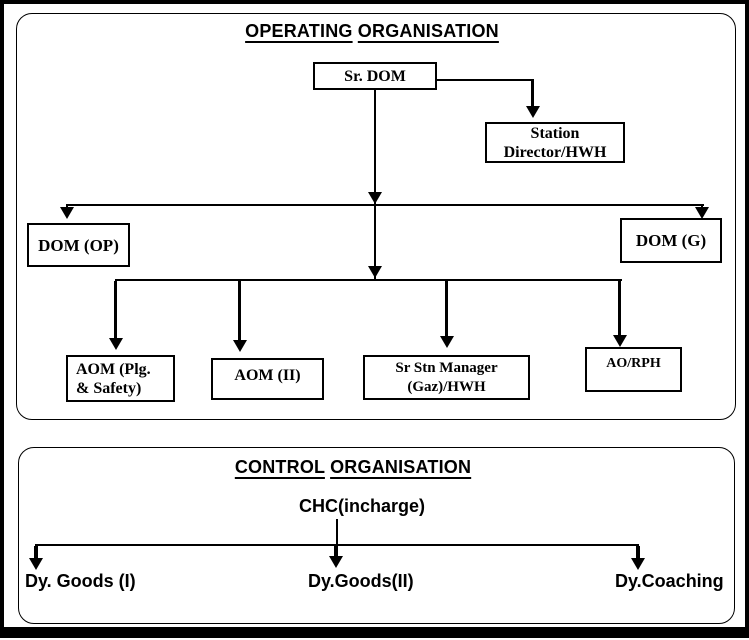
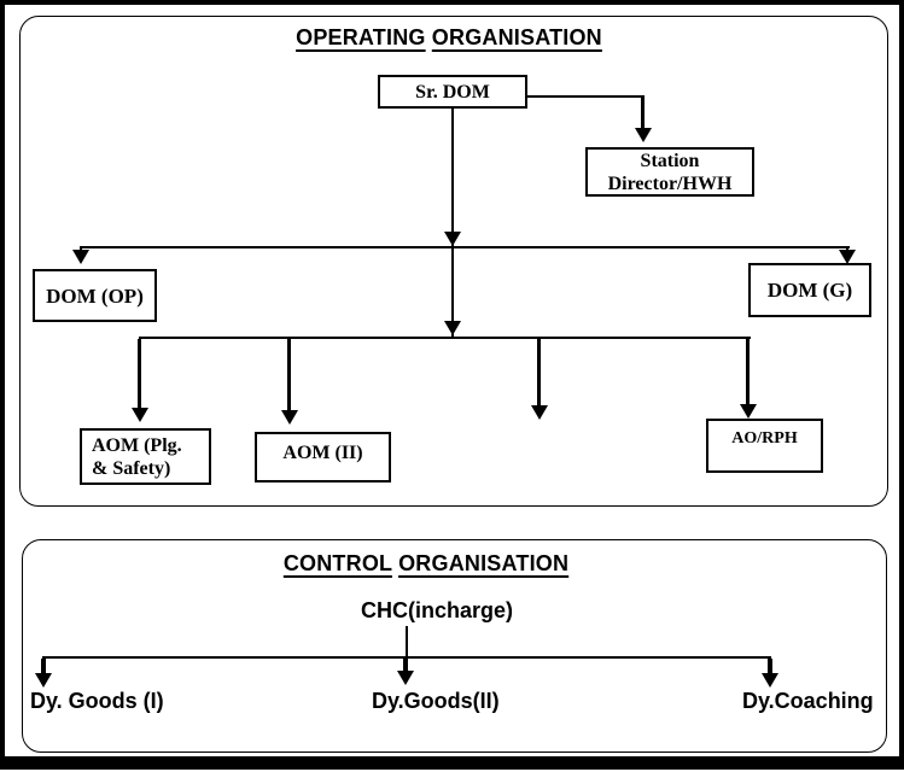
  OPERATING ORGANISATION
  Sr. DOM
  Station
  Director/HWH
  DOM (OP)
  DOM (G)
  AOM (Plg.
  & Safety)
  AOM (II)
- Sr Stn Manager
- (Gaz)/HWH
  AO/RPH
  CONTROL ORGANISATION
  CHC(incharge)
  Dy. Goods (I)
  Dy.Goods(II)
  Dy.Coaching
